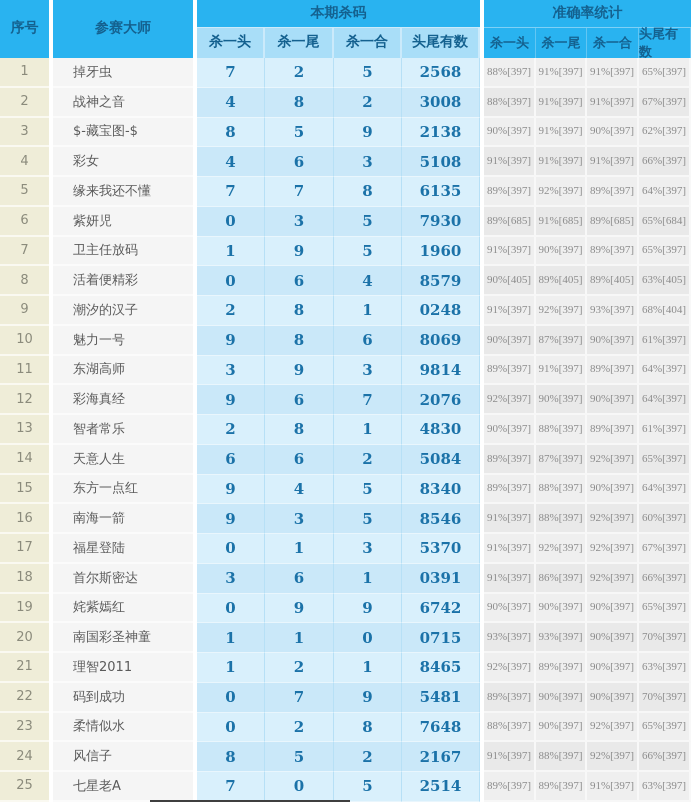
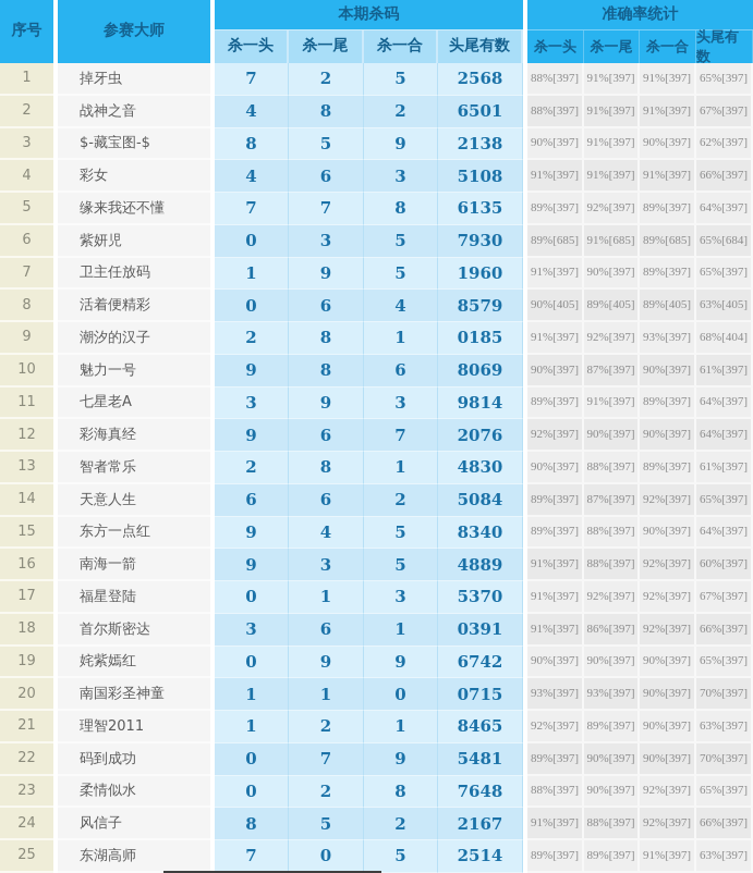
  序号
  参赛大师
  本期杀码
  准确率统计
  杀一头
  杀一尾
  杀一合
  头尾有数
  杀一头
  杀一尾
  杀一合
  头尾有数
  1
  掉牙虫
  7
  2
  5
  2568
  88%[397]
  91%[397]
  91%[397]
  65%[397]
  2
  战神之音
  4
  8
  2
- 3008
+ 6501
  88%[397]
  91%[397]
  91%[397]
  67%[397]
  3
  $-藏宝图-$
  8
  5
  9
  2138
  90%[397]
  91%[397]
  90%[397]
  62%[397]
  4
  彩女
  4
  6
  3
  5108
  91%[397]
  91%[397]
  91%[397]
  66%[397]
  5
  缘来我还不懂
  7
  7
  8
  6135
  89%[397]
  92%[397]
  89%[397]
  64%[397]
  6
  紫妍児
  0
  3
  5
  7930
  89%[685]
  91%[685]
  89%[685]
  65%[684]
  7
  卫主任放码
  1
  9
  5
  1960
  91%[397]
  90%[397]
  89%[397]
  65%[397]
  8
  活着便精彩
  0
  6
  4
  8579
  90%[405]
  89%[405]
  89%[405]
  63%[405]
  9
  潮汐的汉子
  2
  8
  1
- 0248
+ 0185
  91%[397]
  92%[397]
  93%[397]
  68%[404]
  10
  魅力一号
  9
  8
  6
  8069
  90%[397]
  87%[397]
  90%[397]
  61%[397]
  11
- 东湖高师
+ 七星老A
  3
  9
  3
  9814
  89%[397]
  91%[397]
  89%[397]
  64%[397]
  12
  彩海真经
  9
  6
  7
  2076
  92%[397]
  90%[397]
  90%[397]
  64%[397]
  13
  智者常乐
  2
  8
  1
  4830
  90%[397]
  88%[397]
  89%[397]
  61%[397]
  14
  天意人生
  6
  6
  2
  5084
  89%[397]
  87%[397]
  92%[397]
  65%[397]
  15
  东方一点红
  9
  4
  5
  8340
  89%[397]
  88%[397]
  90%[397]
  64%[397]
  16
  南海一箭
  9
  3
  5
- 8546
+ 4889
  91%[397]
  88%[397]
  92%[397]
  60%[397]
  17
  福星登陆
  0
  1
  3
  5370
  91%[397]
  92%[397]
  92%[397]
  67%[397]
  18
  首尔斯密达
  3
  6
  1
  0391
  91%[397]
  86%[397]
  92%[397]
  66%[397]
  19
  姹紫嫣红
  0
  9
  9
  6742
  90%[397]
  90%[397]
  90%[397]
  65%[397]
  20
  南国彩圣神童
  1
  1
  0
  0715
  93%[397]
  93%[397]
  90%[397]
  70%[397]
  21
  理智2011
  1
  2
  1
  8465
  92%[397]
  89%[397]
  90%[397]
  63%[397]
  22
  码到成功
  0
  7
  9
  5481
  89%[397]
  90%[397]
  90%[397]
  70%[397]
  23
  柔情似水
  0
  2
  8
  7648
  88%[397]
  90%[397]
  92%[397]
  65%[397]
  24
  风信子
  8
  5
  2
  2167
  91%[397]
  88%[397]
  92%[397]
  66%[397]
  25
- 七星老A
+ 东湖高师
  7
  0
  5
  2514
  89%[397]
  89%[397]
  91%[397]
  63%[397]
